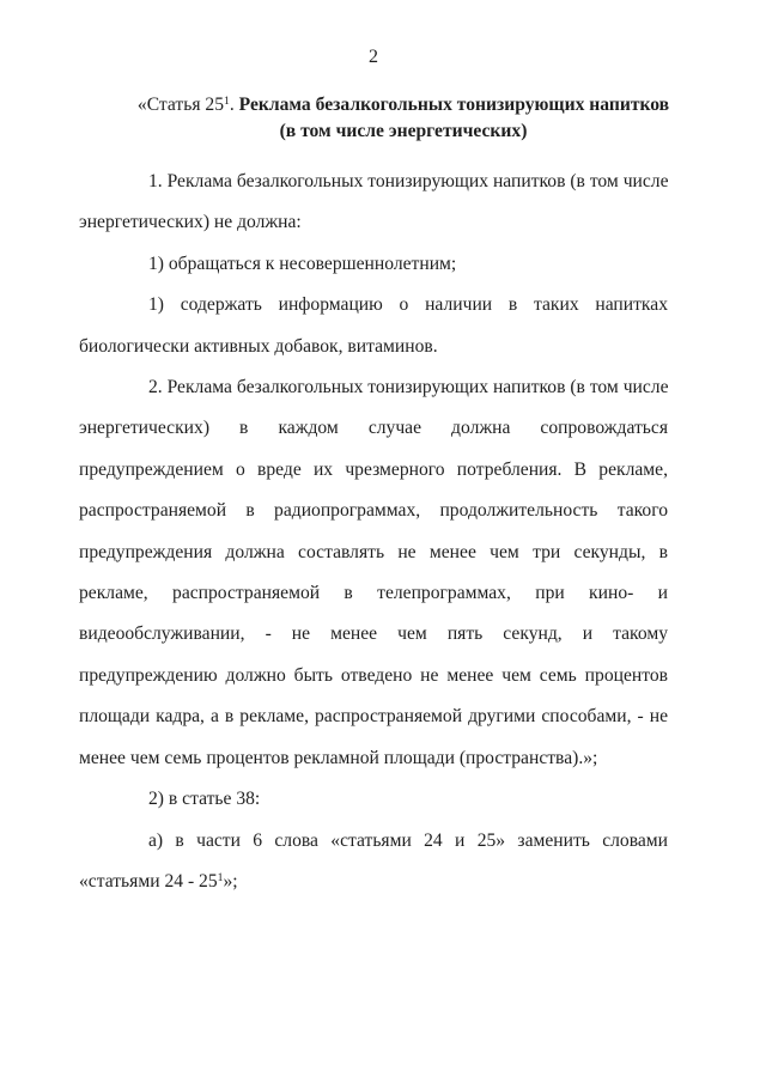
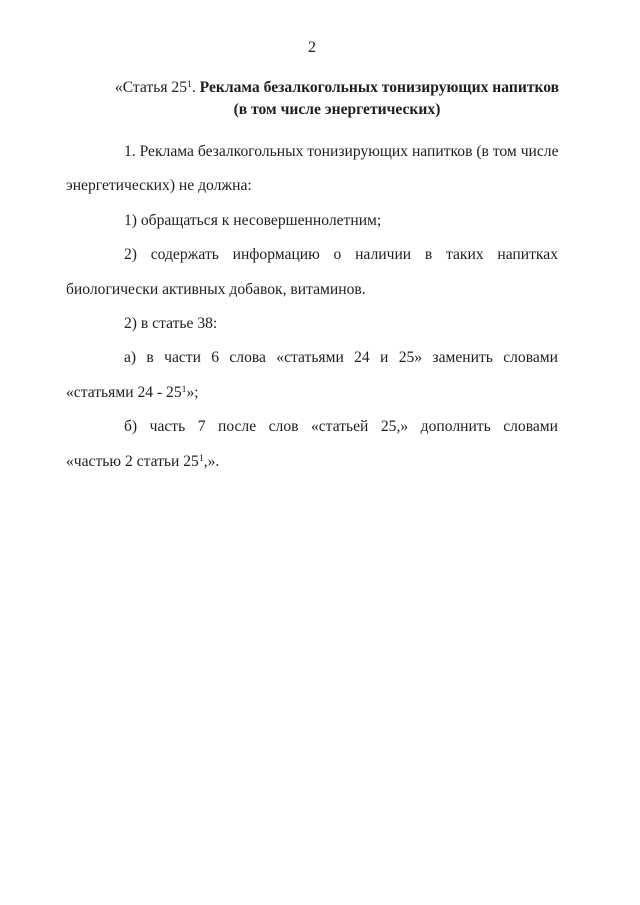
  2
  «Статья 251. Реклама безалкогольных тонизирующих напитков
  (в том числе энергетических)
  1. Реклама безалкогольных тонизирующих напитков (в том числе
  энергетических) не должна:
  1) обращаться к несовершеннолетним;
- 1) содержать информацию о наличии в таких напитках
+ 2) содержать информацию о наличии в таких напитках
  биологически активных добавок, витаминов.
- 2. Реклама безалкогольных тонизирующих напитков (в том числе
- энергетических) в каждом случае должна сопровождаться
- предупреждением о вреде их чрезмерного потребления. В рекламе,
- распространяемой в радиопрограммах, продолжительность такого
- предупреждения должна составлять не менее чем три секунды, в
- рекламе, распространяемой в телепрограммах, при кино- и
- видеообслуживании, - не менее чем пять секунд, и такому
- предупреждению должно быть отведено не менее чем семь процентов
- площади кадра, а в рекламе, распространяемой другими способами, - не
- менее чем семь процентов рекламной площади (пространства).»;
  2) в статье 38:
  а) в части 6 слова «статьями 24 и 25» заменить словами
  «статьями 24 - 251»;
+ б) часть 7 после слов «статьей 25,» дополнить словами
+ «частью 2 статьи 251,».
